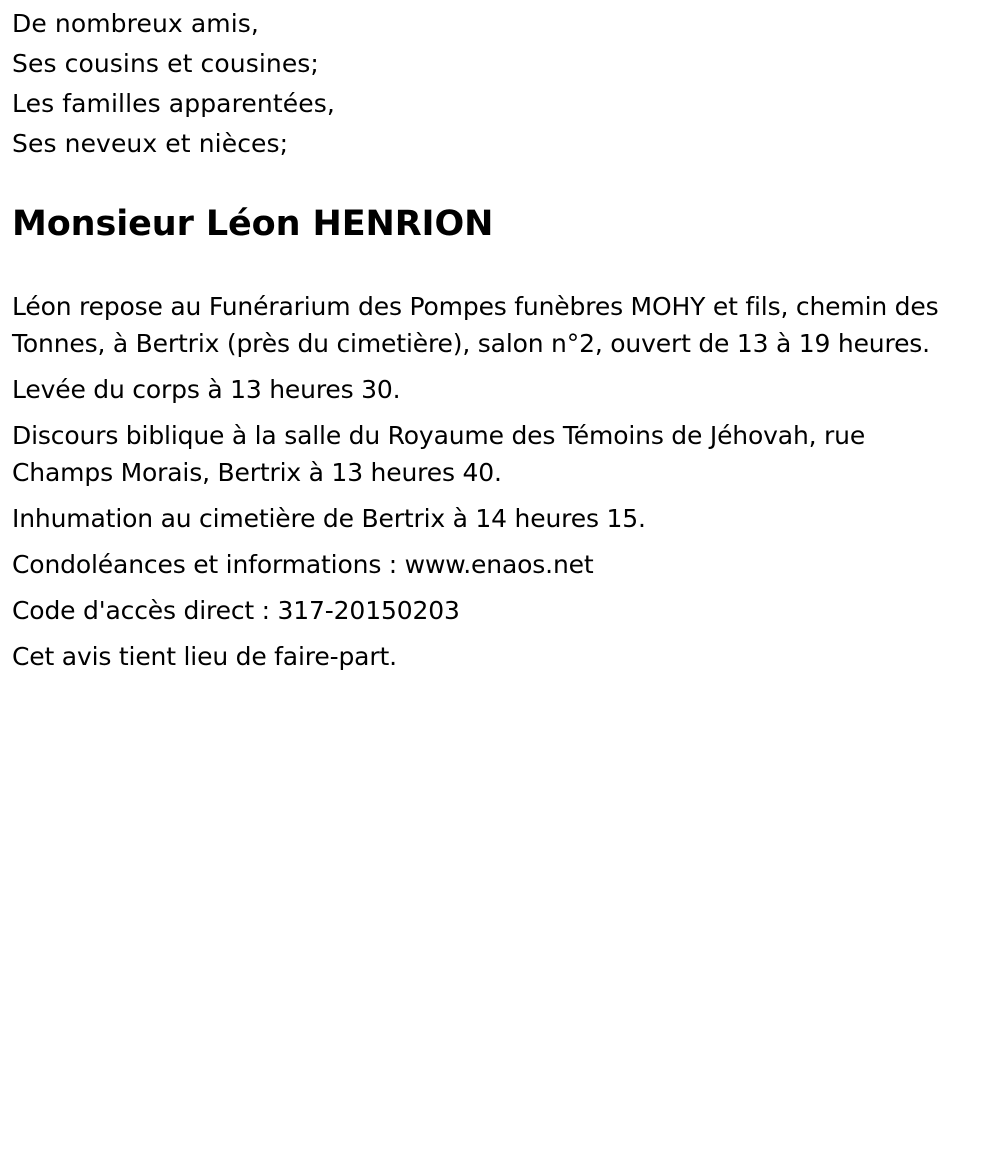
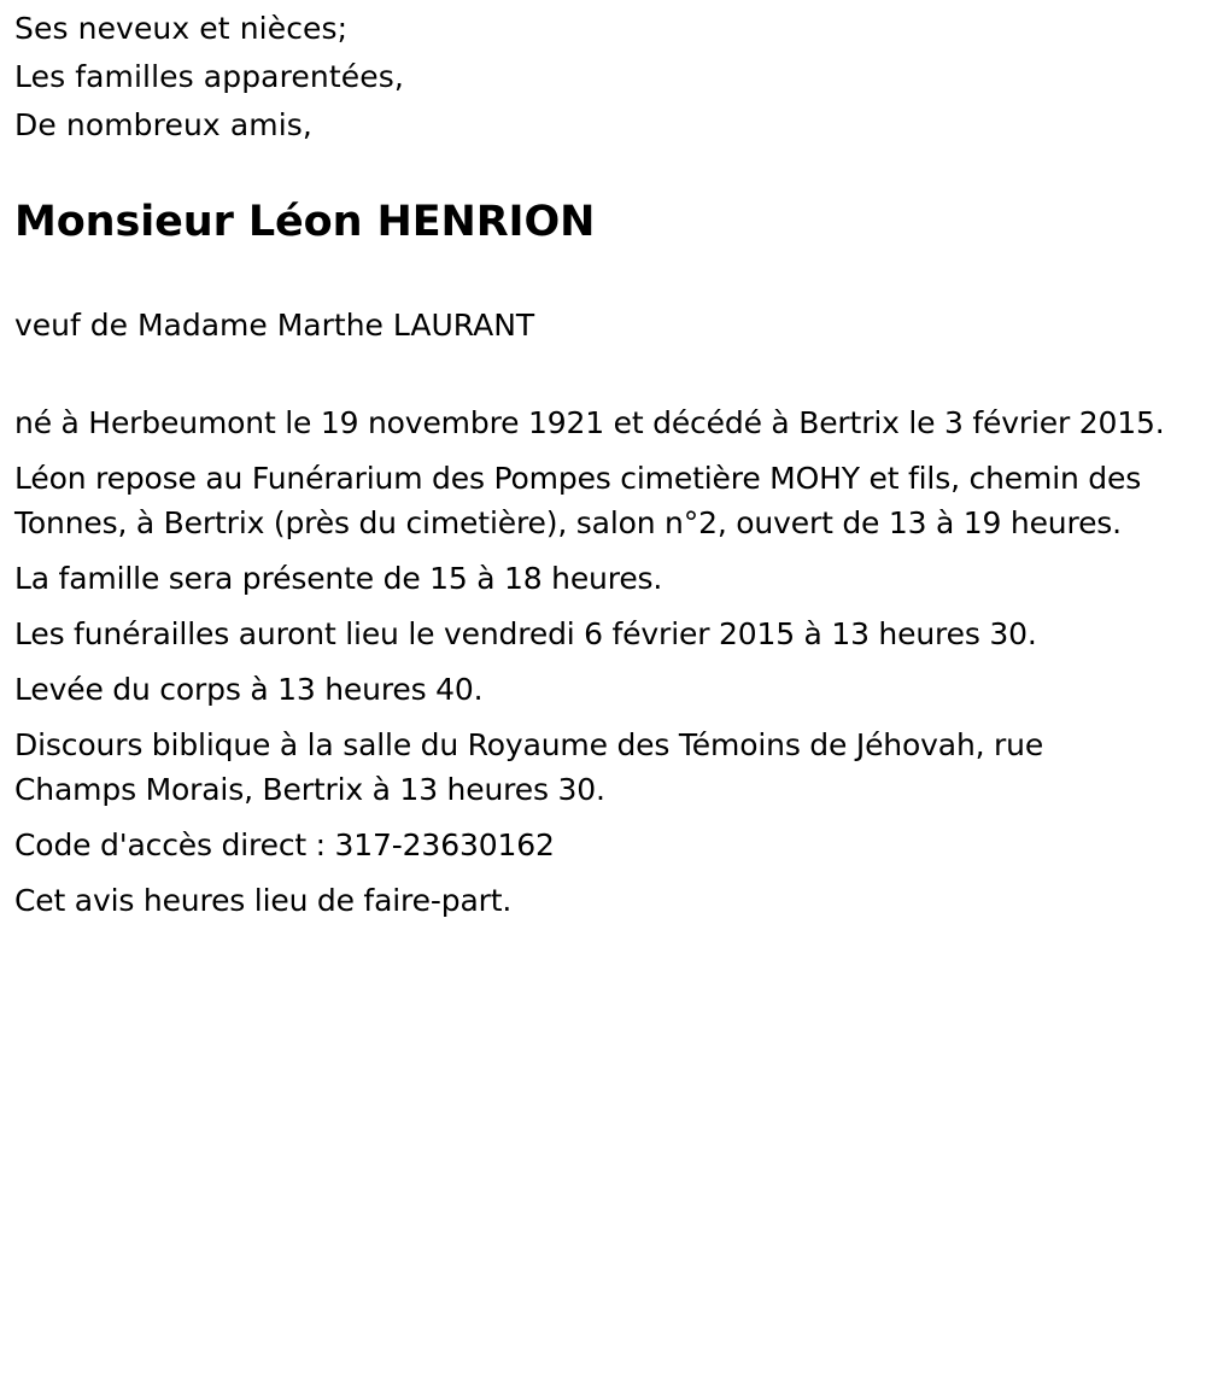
- De nombreux amis,
+ Ses neveux et nièces;
- Ses cousins et cousines;
  Les familles apparentées,
- Ses neveux et nièces;
+ De nombreux amis,
  Monsieur Léon HENRION
+ veuf de Madame Marthe LAURANT
+ né à Herbeumont le 19 novembre 1921 et décédé à Bertrix le 3 février 2015.
- Léon repose au Funérarium des Pompes funèbres MOHY et fils, chemin des Tonnes, à Bertrix (près du cimetière), salon n°2, ouvert de 13 à 19 heures.
+ Léon repose au Funérarium des Pompes cimetière MOHY et fils, chemin des Tonnes, à Bertrix (près du cimetière), salon n°2, ouvert de 13 à 19 heures.
+ La famille sera présente de 15 à 18 heures.
+ Les funérailles auront lieu le vendredi 6 février 2015 à 13 heures 30.
- Levée du corps à 13 heures 30.
+ Levée du corps à 13 heures 40.
- Discours biblique à la salle du Royaume des Témoins de Jéhovah, rue Champs Morais, Bertrix à 13 heures 40.
+ Discours biblique à la salle du Royaume des Témoins de Jéhovah, rue Champs Morais, Bertrix à 13 heures 30.
- Inhumation au cimetière de Bertrix à 14 heures 15.
- Condoléances et informations : www.enaos.net
- Code d'accès direct : 317-20150203
+ Code d'accès direct : 317-23630162
- Cet avis tient lieu de faire-part.
+ Cet avis heures lieu de faire-part.
